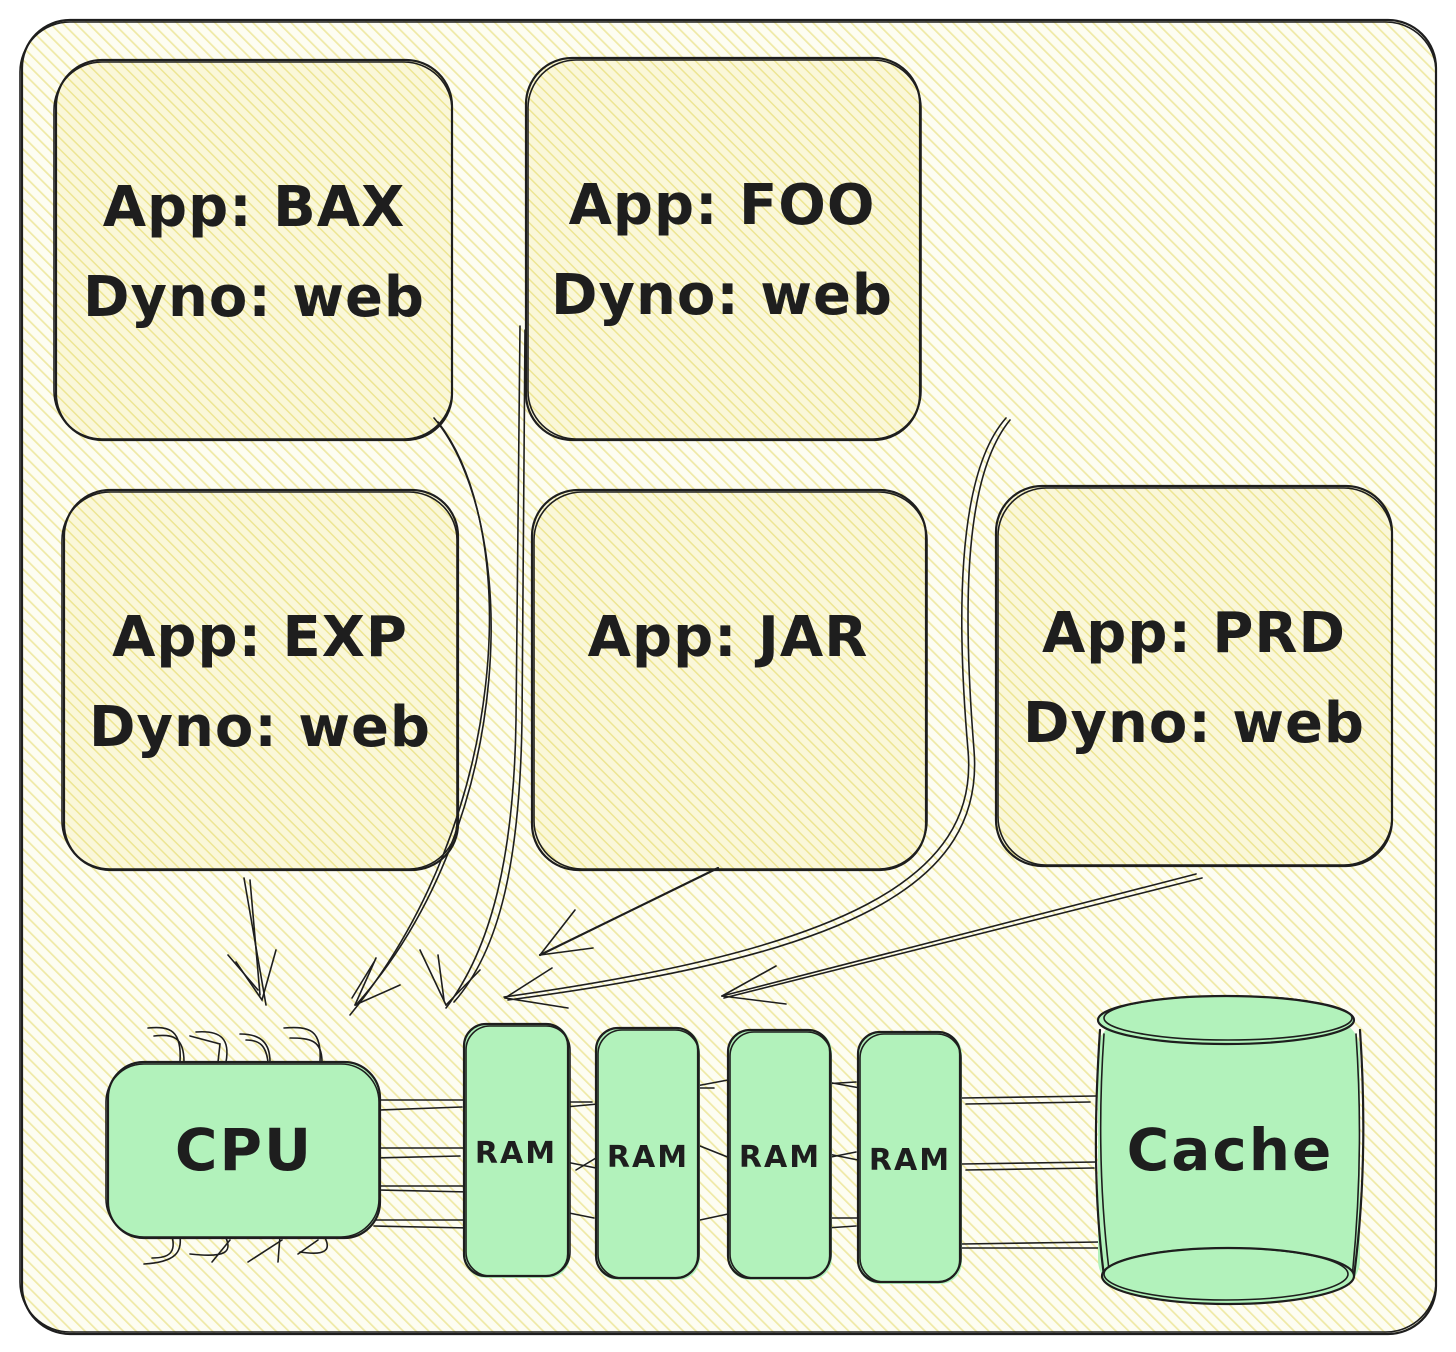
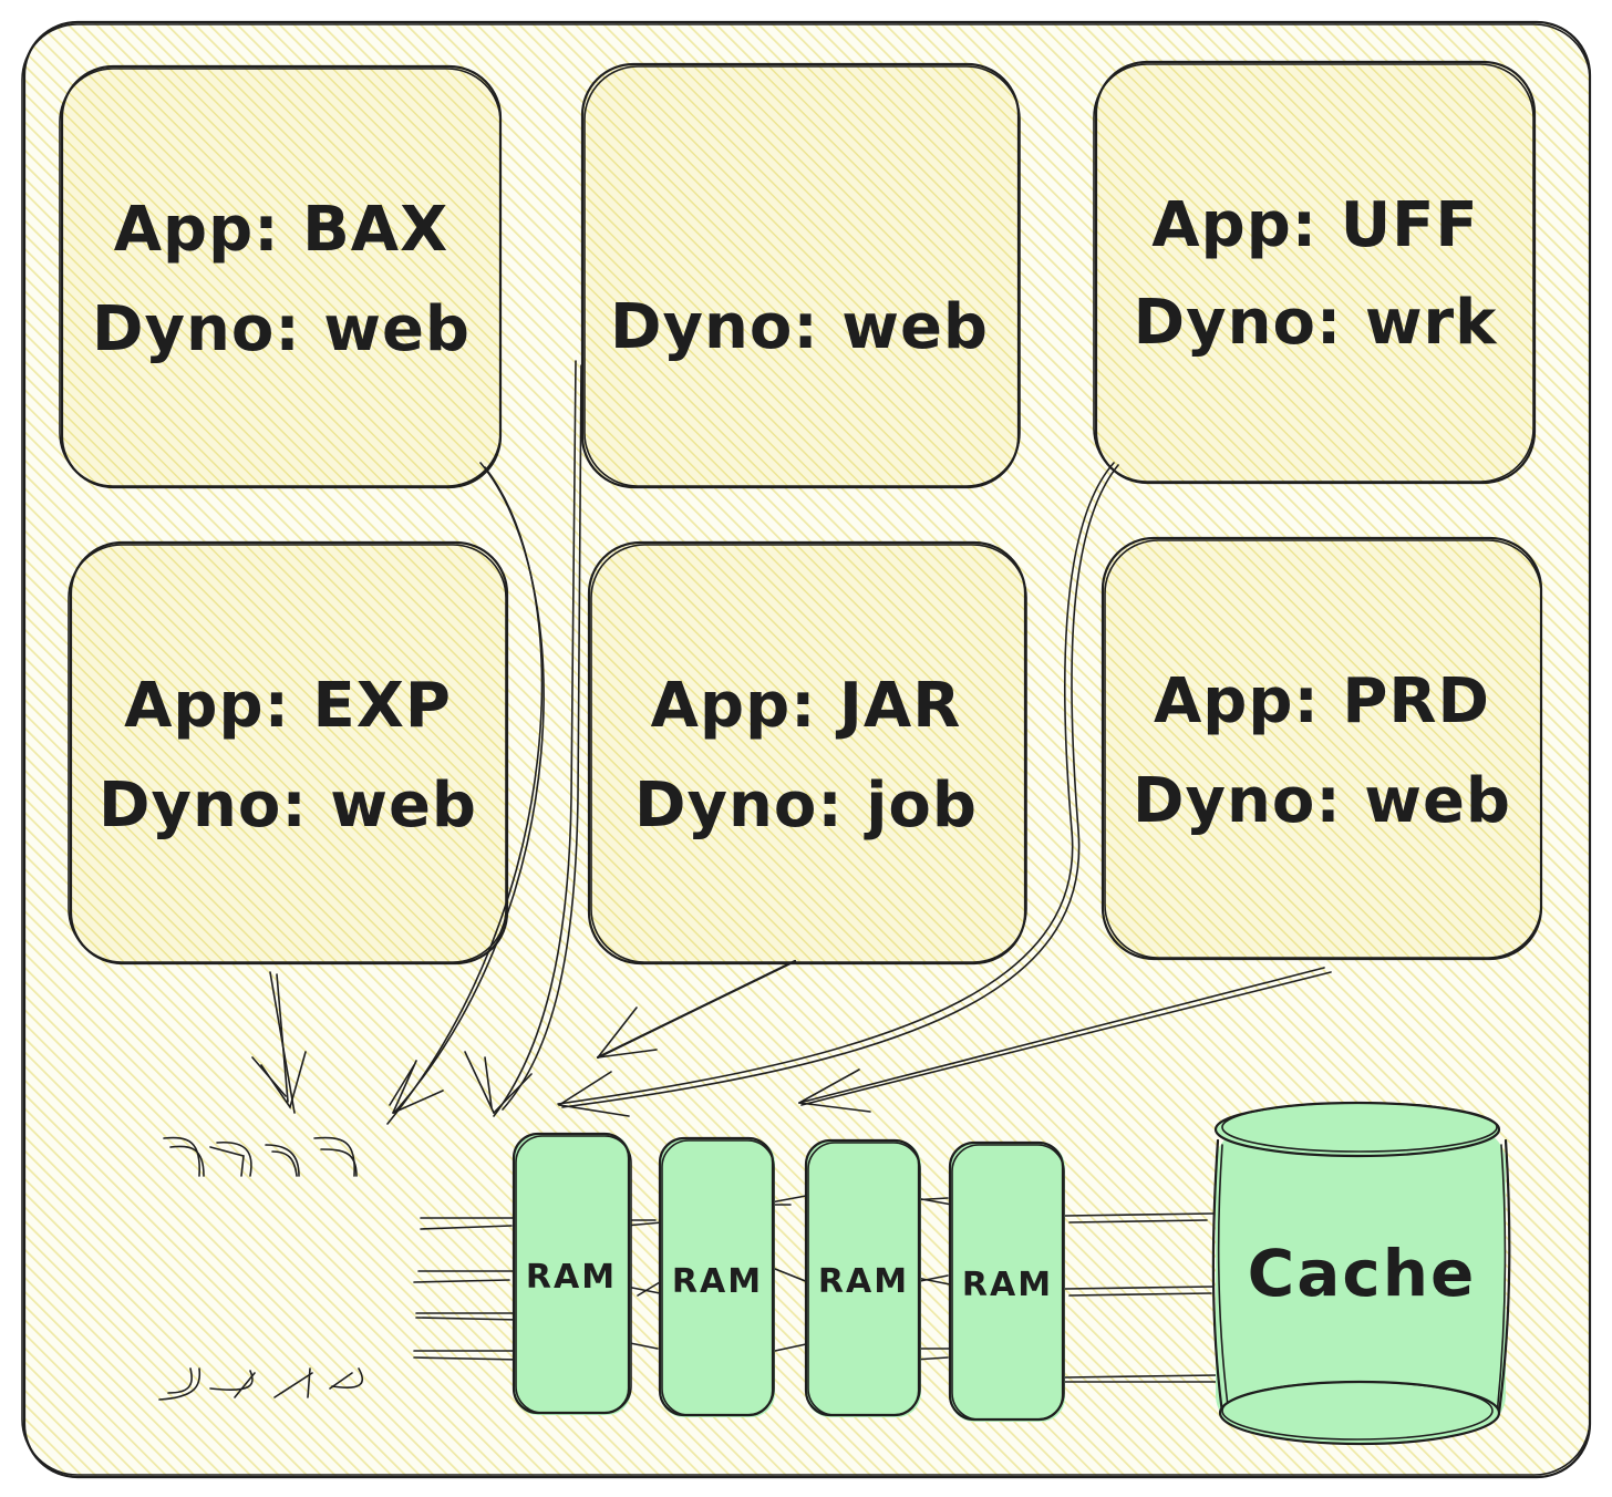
  App: BAX
  Dyno: web
- App: FOO
  Dyno: web
+ App: UFF
+ Dyno: wrk
  App: EXP
  Dyno: web
  App: JAR
+ Dyno: job
  App: PRD
  Dyno: web
- CPU
  RAM
  RAM
  RAM
  RAM
  Cache
